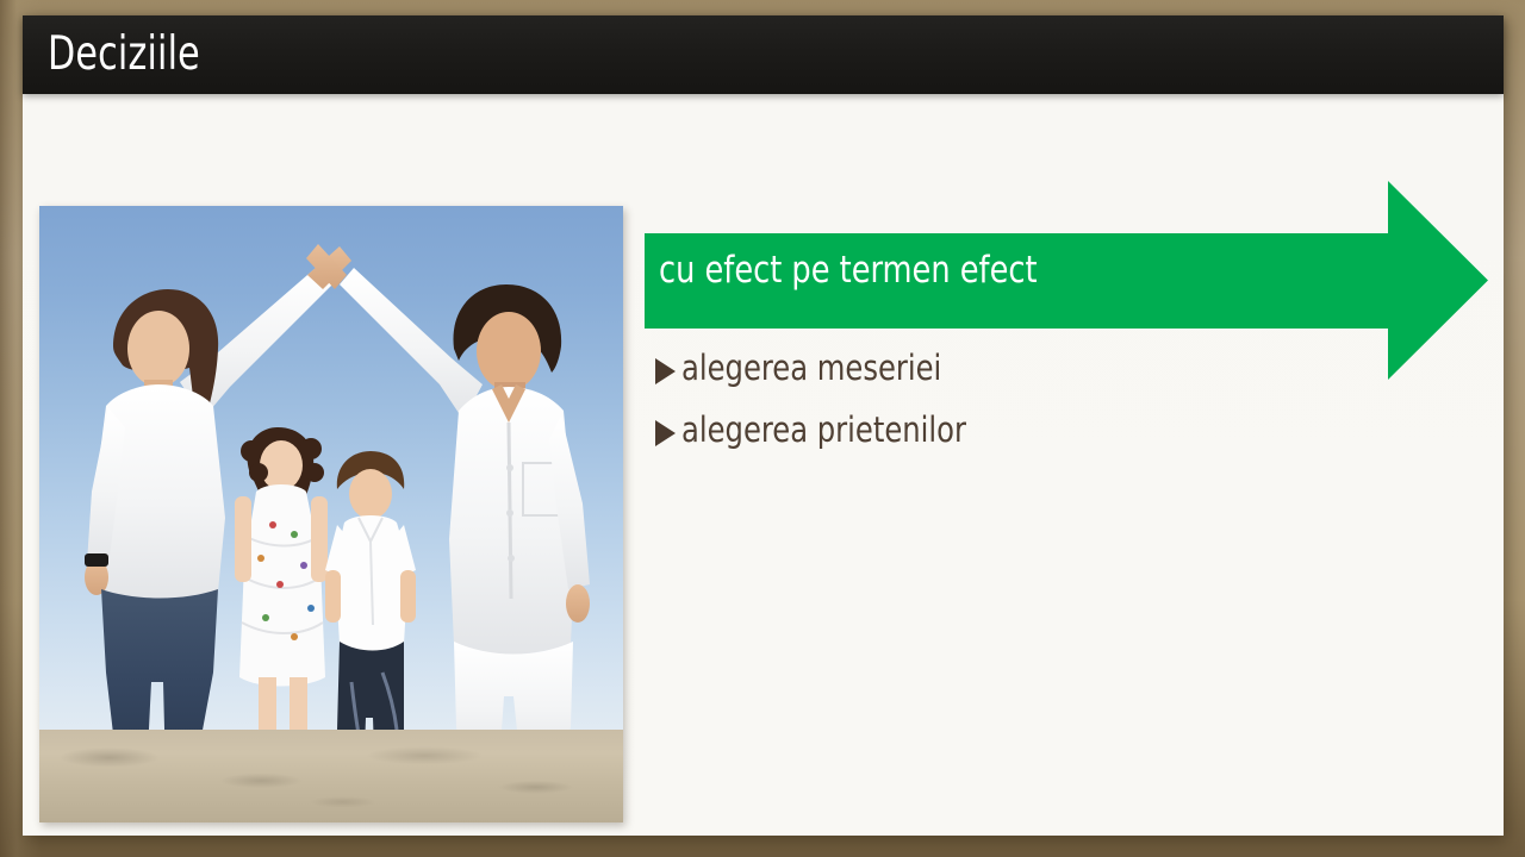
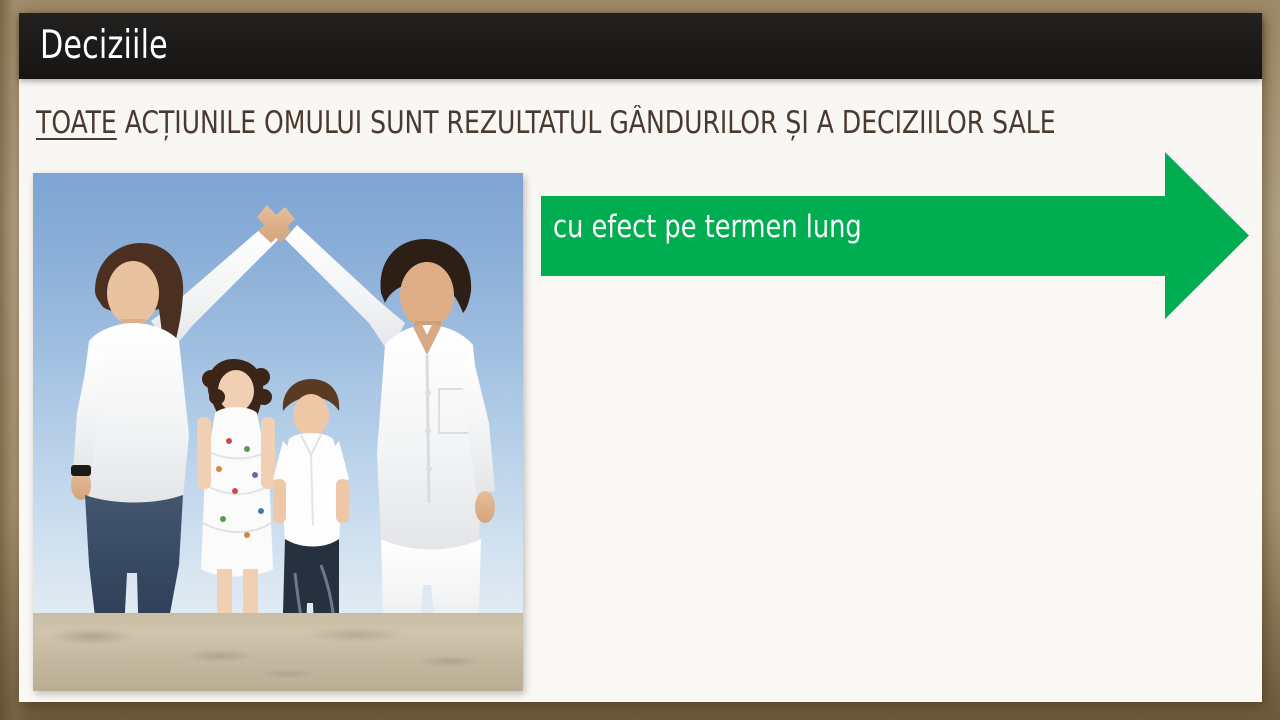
  Deciziile
+ TOATE ACȚIUNILE OMULUI SUNT REZULTATUL GÂNDURILOR ȘI A DECIZIILOR SALE
- cu efect pe termen efect
+ cu efect pe termen lung
- alegerea meseriei
- alegerea prietenilor
